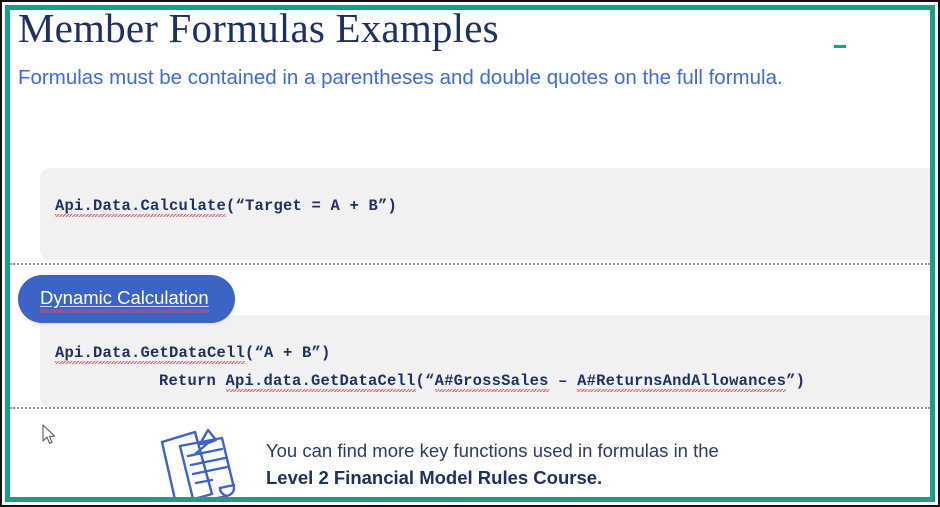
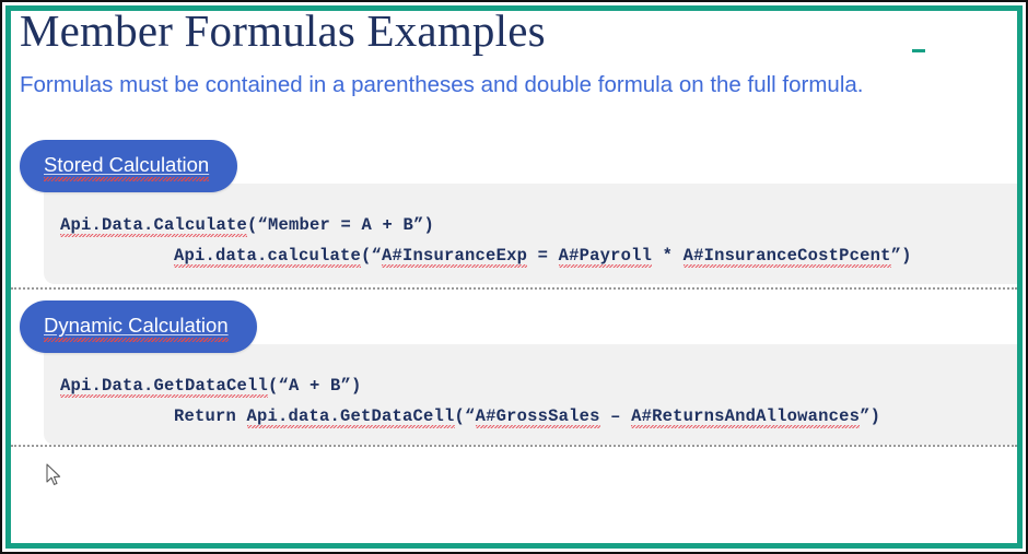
  Member Formulas Examples
- Formulas must be contained in a parentheses and double quotes on the full formula.
+ Formulas must be contained in a parentheses and double formula on the full formula.
- Api.Data.Calculate(“Target = A + B”)
+ Api.Data.Calculate(“Member = A + B”)
+ Api.data.calculate(“A#InsuranceExp = A#Payroll * A#InsuranceCostPcent”)
+ Stored Calculation
  Api.Data.GetDataCell(“A + B”)
  Return Api.data.GetDataCell(“A#GrossSales – A#ReturnsAndAllowances”)
  Dynamic Calculation
- You can find more key functions used in formulas in the
- Level 2 Financial Model Rules Course.
